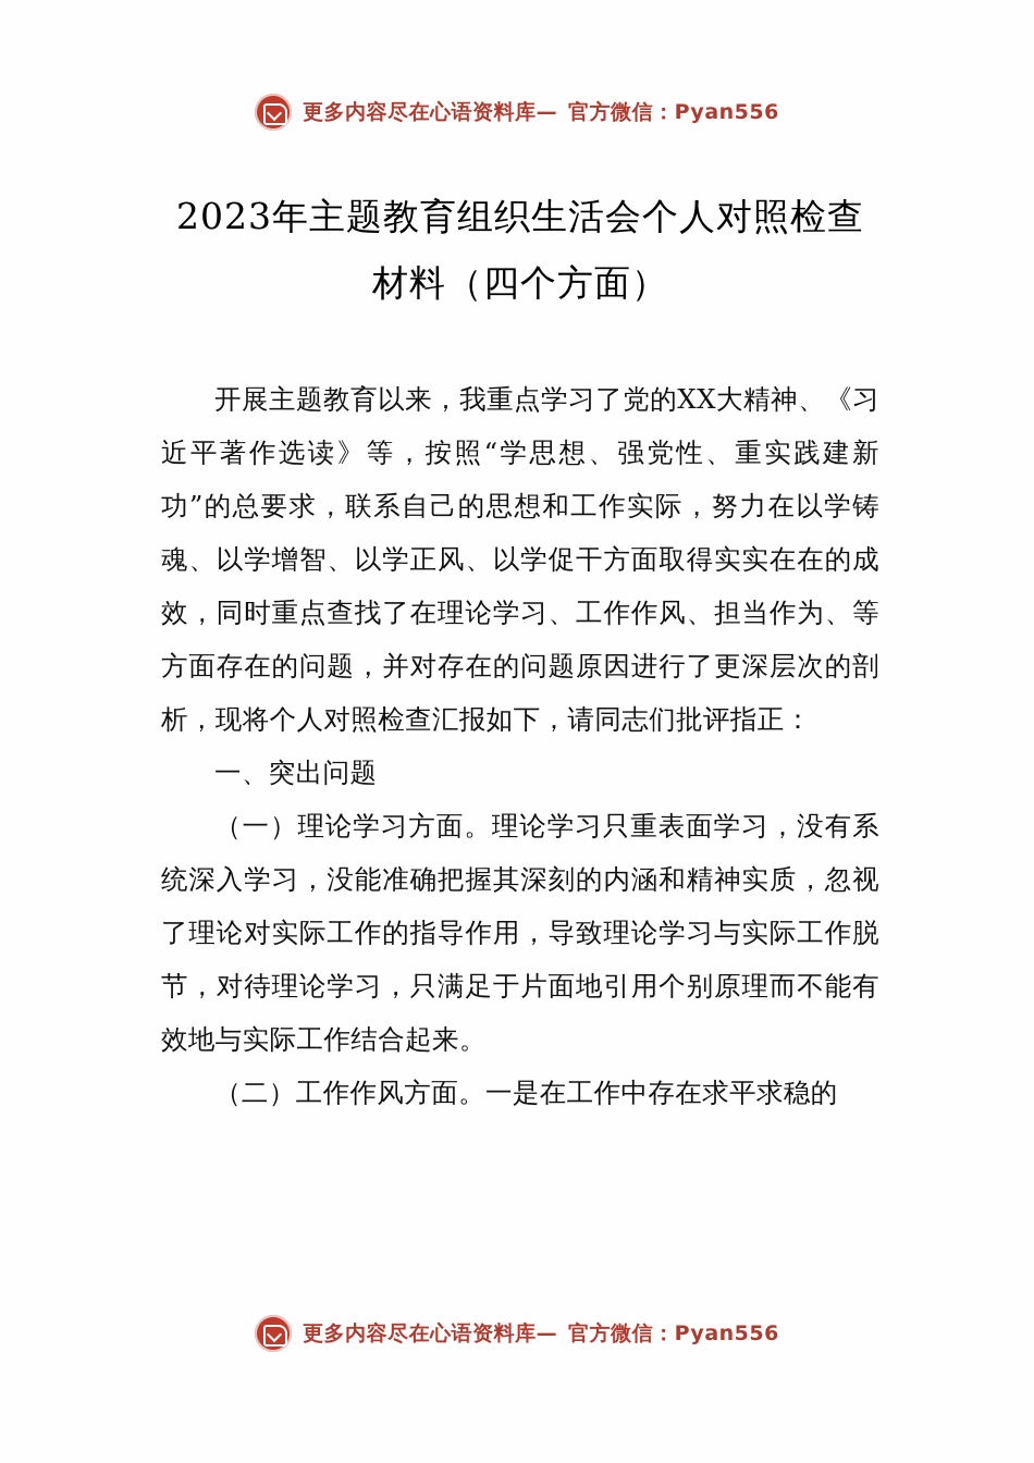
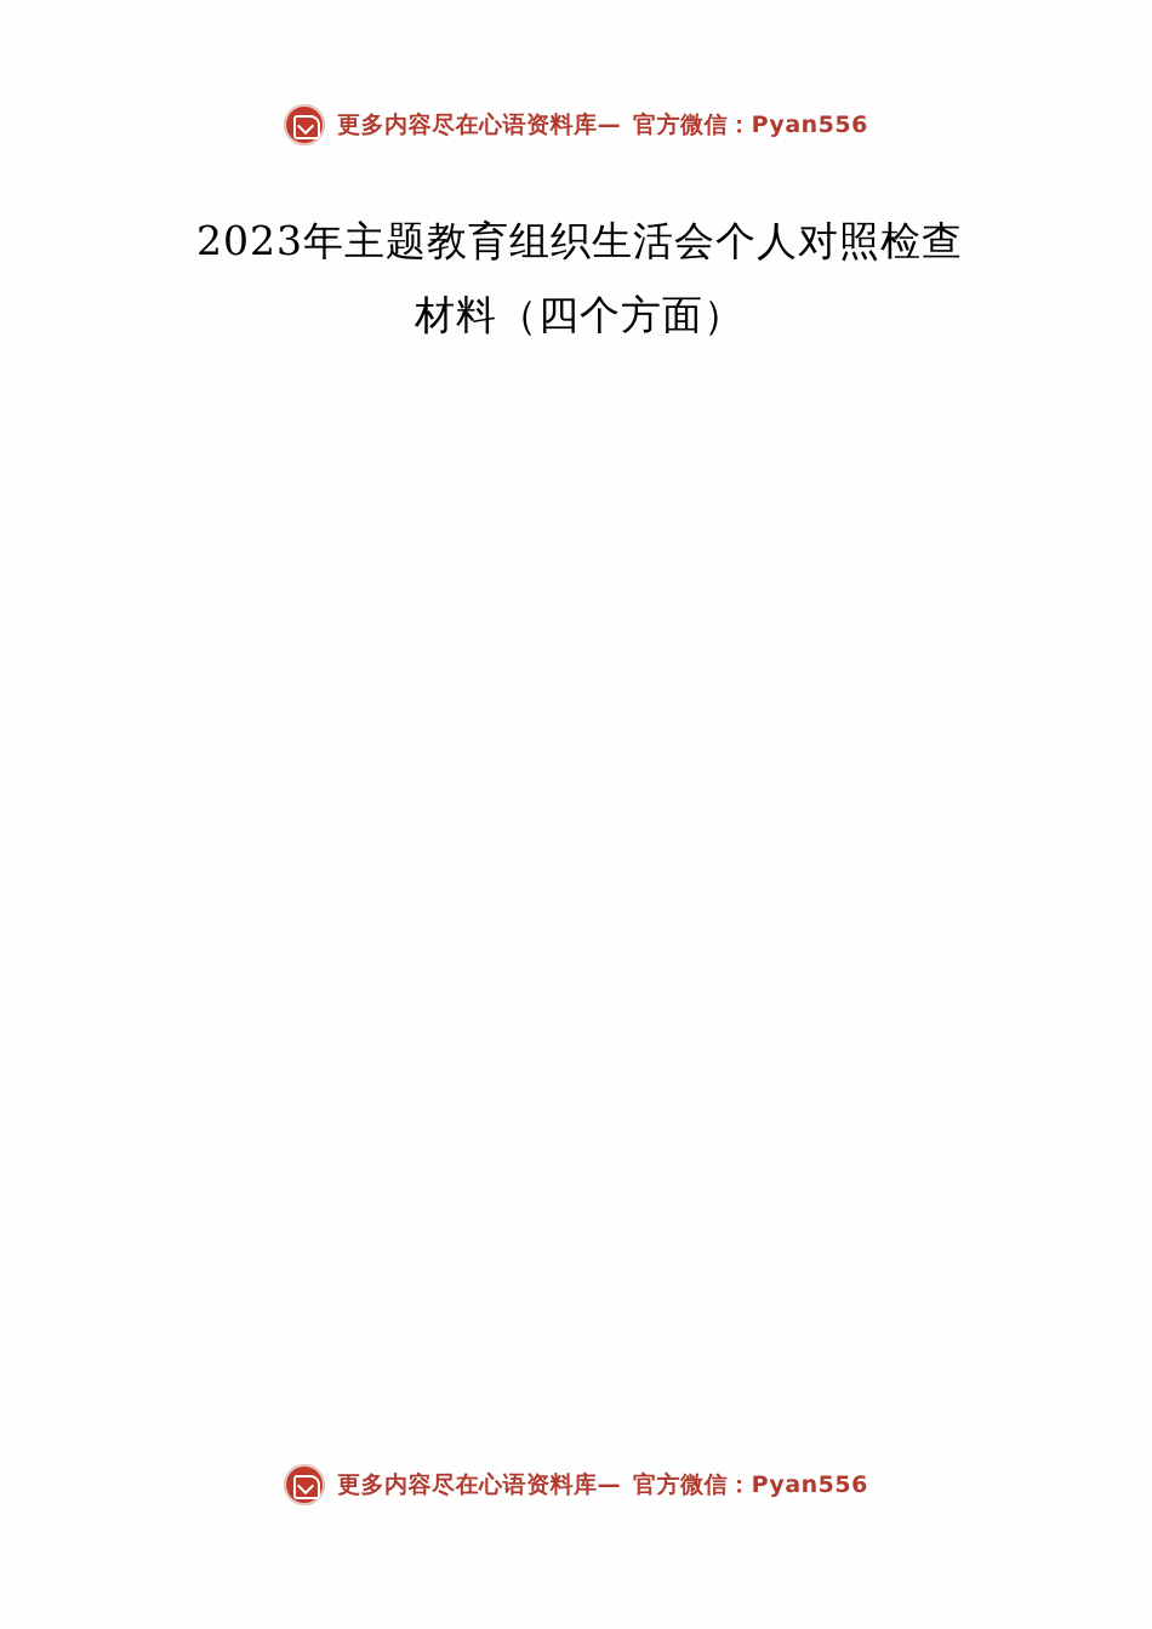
  更多内容尽在心语资料库—
  官方微信：Pyan556
  2023年主题教育组织生活会个人对照检查
  材料（四个方面）
- 开展主题教育以来，我重点学习了党的XX大精神、《习近平著作选读》等，按照“学思想、强党性、重实践建新功”的总要求，联系自己的思想和工作实际，努力在以学铸魂、以学增智、以学正风、以学促干方面取得实实在在的成效，同时重点查找了在理论学习、工作作风、担当作为、等方面存在的问题，并对存在的问题原因进行了更深层次的剖析，现将个人对照检查汇报如下，请同志们批评指正：
- 一、突出问题
- （一）理论学习方面。理论学习只重表面学习，没有系统深入学习，没能准确把握其深刻的内涵和精神实质，忽视了理论对实际工作的指导作用，导致理论学习与实际工作脱节，对待理论学习，只满足于片面地引用个别原理而不能有效地与实际工作结合起来。
- （二）工作作风方面。一是在工作中存在求平求稳的
  更多内容尽在心语资料库—
  官方微信：Pyan556
